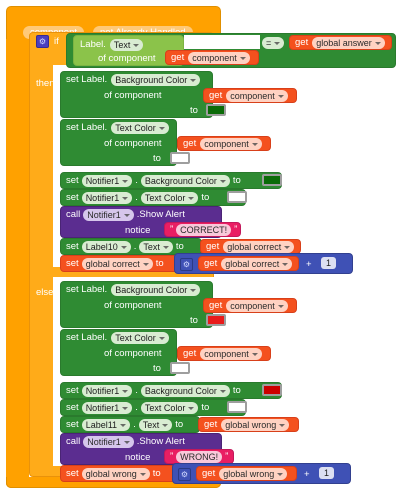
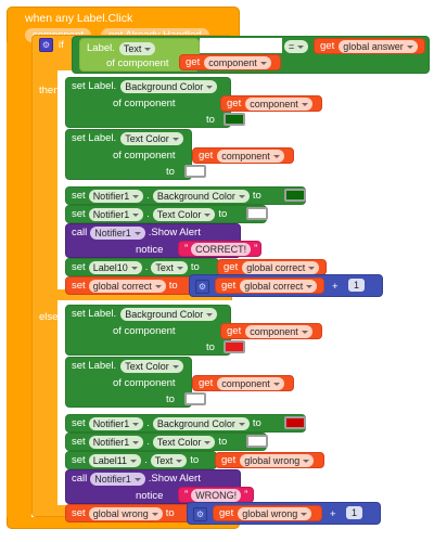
+ when any Label.Click
  ⚙
  if
  then
  else
  Label.
  Text
  of component
  get
  component
  =
  get
  global answer
  set Label.
  Background Color
  of component
  get
  component
  to
  set Label.
  Text Color
  of component
  get
  component
  to
  set
  Notifier1
  .
  Background Color
  to
  set
  Notifier1
  .
  Text Color
  to
  call
  Notifier1
  .Show Alert
  notice
  ”
  CORRECT!
  ”
  set
  Label10
  .
  Text
  to
  get
  global correct
  set
  global correct
  to
  ⚙
  get
  global correct
  +
  1
  set Label.
  Background Color
  of component
  get
  component
  to
  set Label.
  Text Color
  of component
  get
  component
  to
  set
  Notifier1
  .
  Background Color
  to
  set
  Notifier1
  .
  Text Color
  to
  set
  Label11
  .
  Text
  to
  get
  global wrong
  call
  Notifier1
  .Show Alert
  notice
  ”
  WRONG!
  ”
  set
  global wrong
  to
  ⚙
  get
  global wrong
  +
  1
